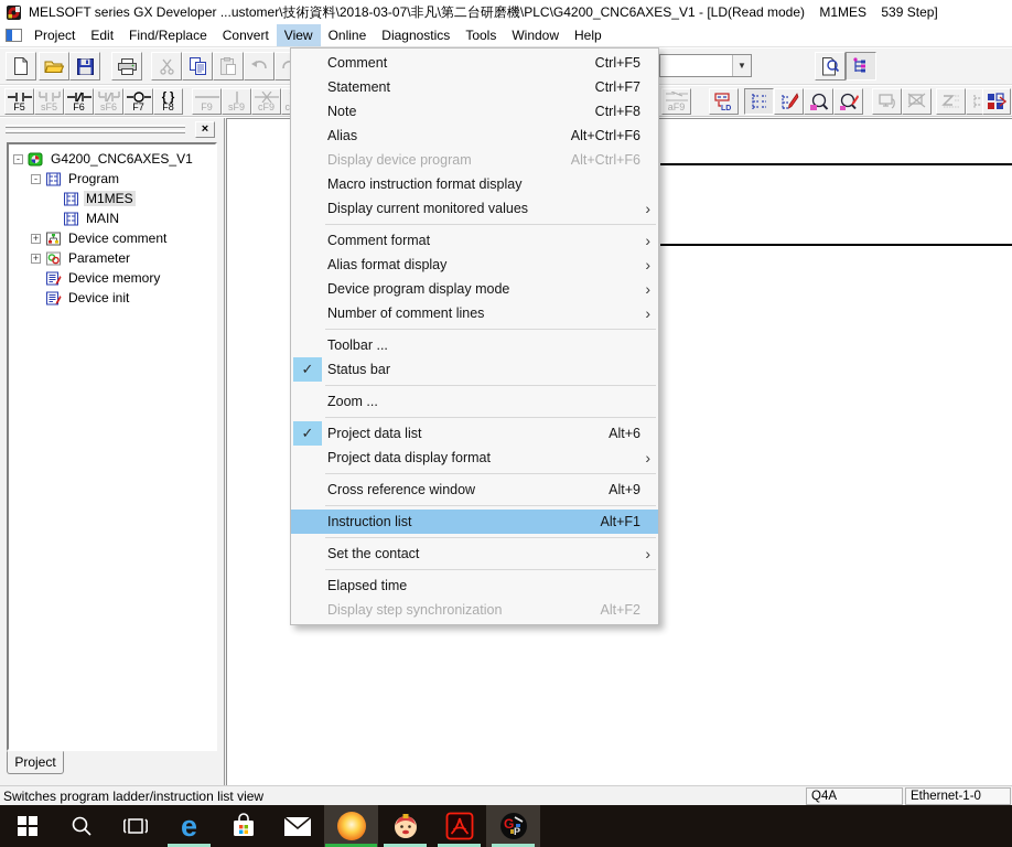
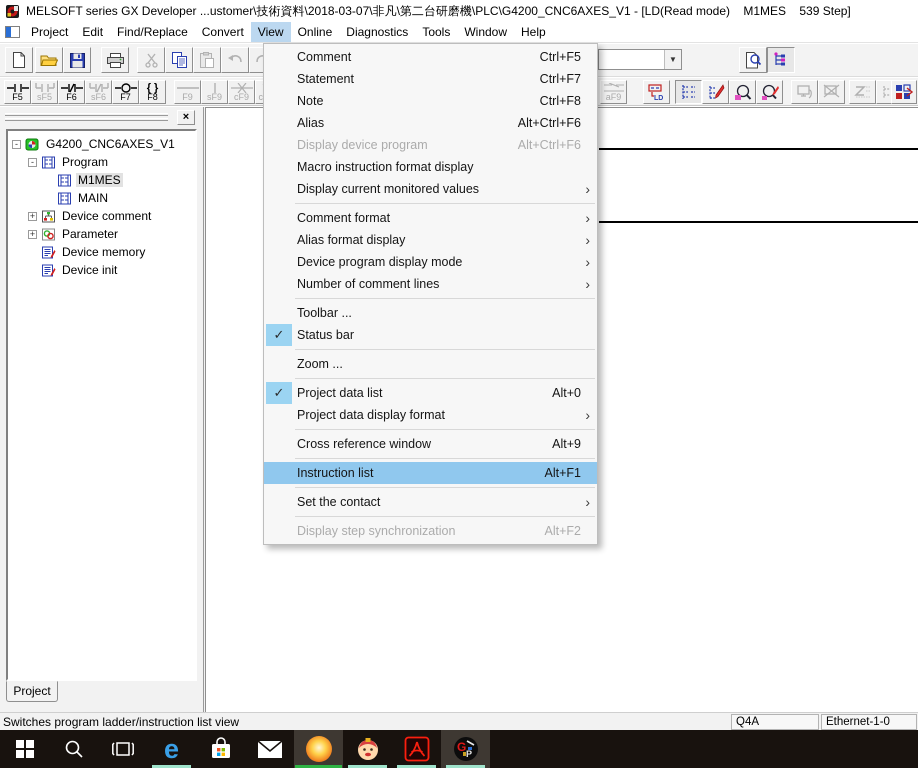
  MELSOFT series GX Developer ...ustomer\技術資料\2018-03-07\非凡\第二台研磨機\PLC\G4200_CNC6AXES_V1 - [LD(Read mode) M1MES 539 Step]
  Project
  Edit
  Find/Replace
  Convert
  View
  Online
  Diagnostics
  Tools
  Window
  Help
  ▼
  F5
  sF5
  F6
  sF6
  F7
  { }
  F8
  F9
  sF9
  cF9
  aF9
  ×
  -
  G4200_CNC6AXES_V1
  -
  Program
  M1MES
  MAIN
  +
  Device comment
  +
  Parameter
  Device memory
  Device init
  Project
  Comment
  Ctrl+F5
  Statement
  Ctrl+F7
  Note
  Ctrl+F8
  Alias
  Alt+Ctrl+F6
  Display device program
  Alt+Ctrl+F6
  Macro instruction format display
  Display current monitored values
  ›
  Comment format
  ›
  Alias format display
  ›
  Device program display mode
  ›
  Number of comment lines
  ›
  Toolbar ...
  ✓
  Status bar
  Zoom ...
  ✓
  Project data list
- Alt+6
+ Alt+0
  Project data display format
  ›
  Cross reference window
  Alt+9
  Instruction list
  Alt+F1
  Set the contact
  ›
- Elapsed time
  Display step synchronization
  Alt+F2
  Switches program ladder/instruction list view
  Q4A
  Ethernet-1-0
  e
  G
  P
